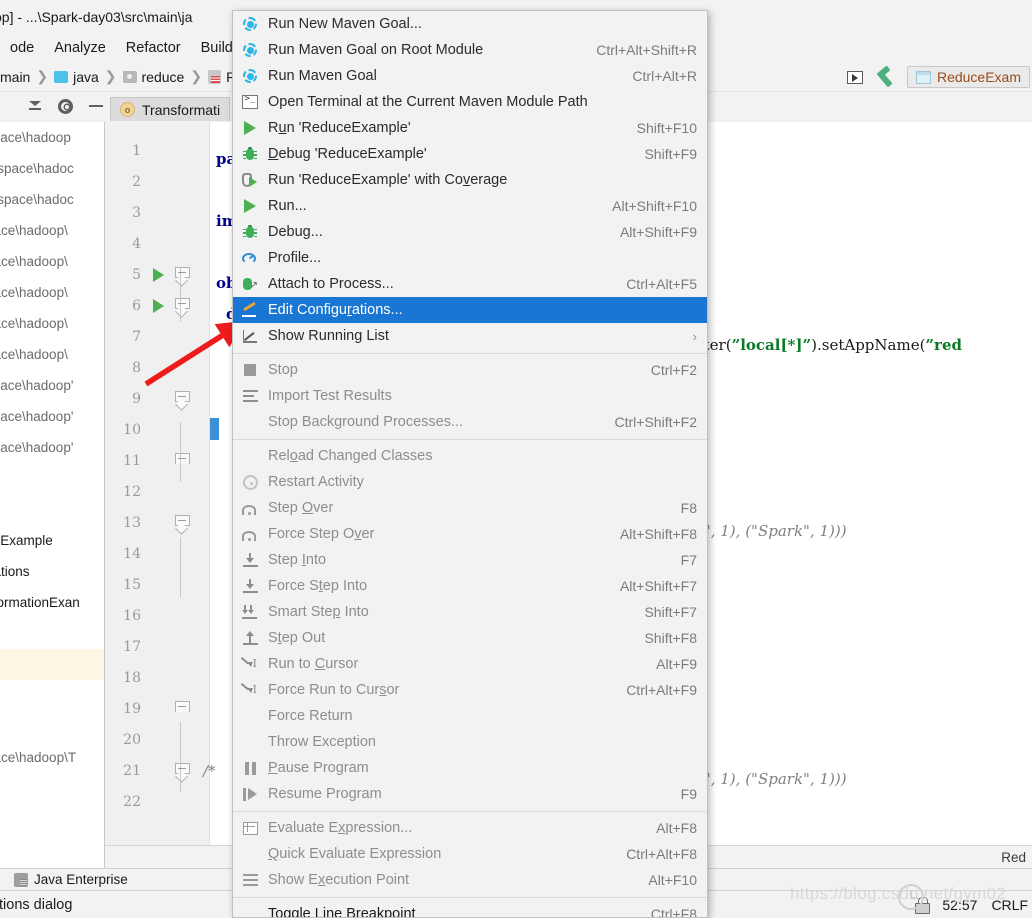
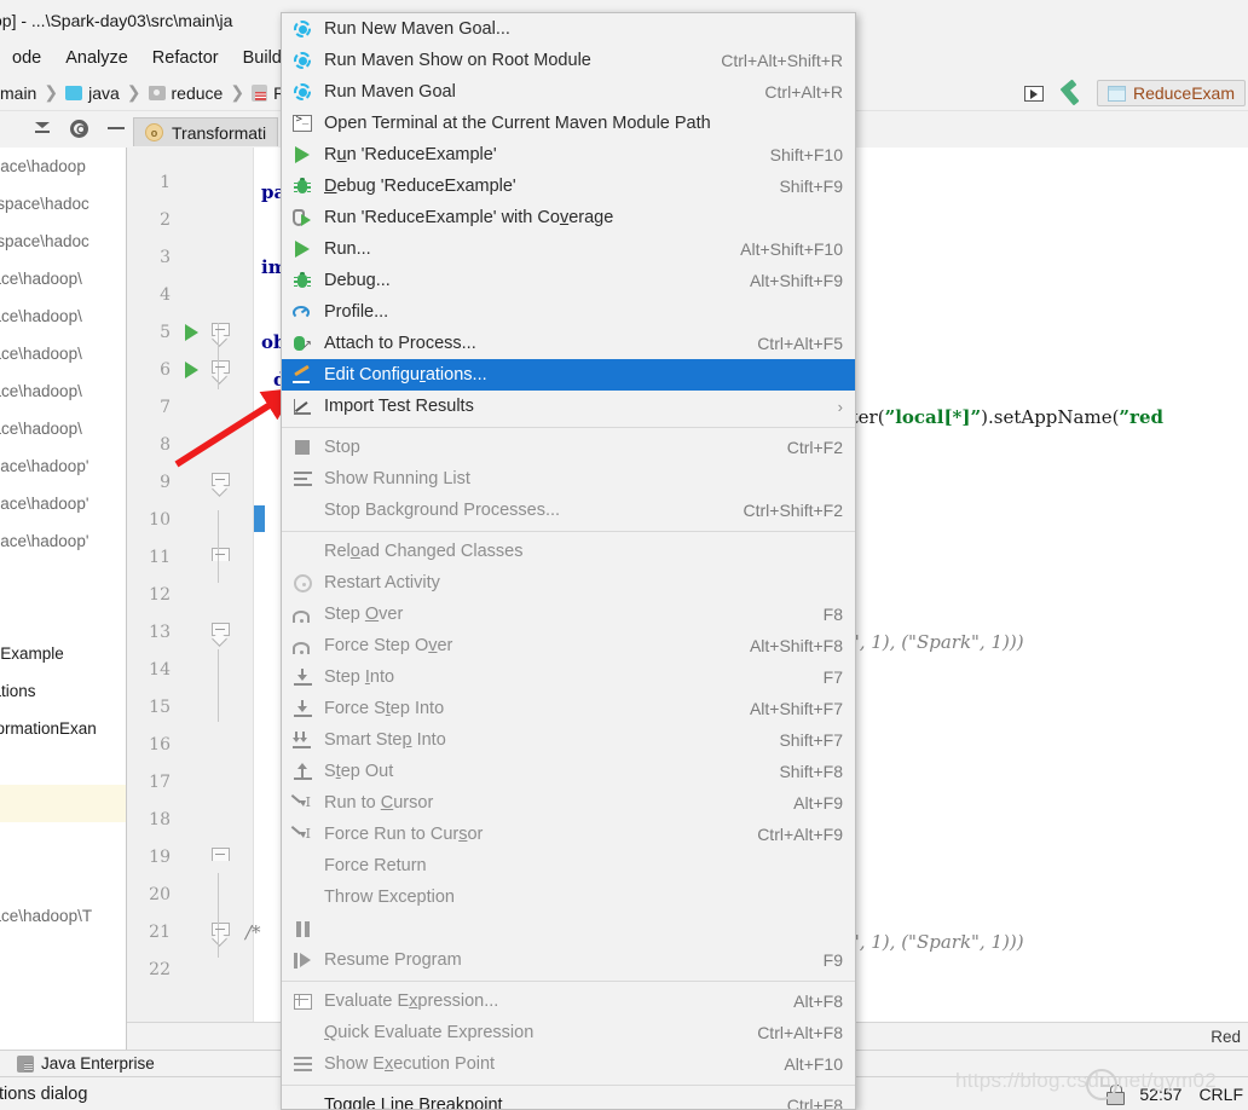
  p] - ...\Spark-day03\src\main\ja
  ode
  Analyze
  Refactor
  Build
  main
  ❯
  java
  ❯
  reduce
  ❯
  ReduceExam
  o
  Transformati
  ace\hadoop
  space\hadoc
  space\hadoc
  ce\hadoop\
  ce\hadoop\
  ce\hadoop\
  ce\hadoop\
  ce\hadoop\
  ace\hadoop'
  ace\hadoop'
  ace\hadoop'
  Example
  tions
  ormationExan
  ce\hadoop\T
  1
  2
  3
  4
  5
  6
  7
  8
  9
  10
  11
  12
  13
  14
  15
  16
  17
  18
  19
  20
  21
  22
  /*
  ”local[*]”
  ).setAppName(
  ”red
  , 1), ("Spark", 1)))
  , 1), ("Spark", 1)))
  Red
  Java Enterprise
  tions dialog
  52:57
  CRLF
  https://blog.csnet/gym02
  Run New Maven Goal...
- Run Maven Goal on Root Module
+ Run Maven Show on Root Module
  Ctrl+Alt+Shift+R
  Run Maven Goal
  Ctrl+Alt+R
  Open Terminal at the Current Maven Module Path
  Run 'ReduceExample'
  Shift+F10
  Debug 'ReduceExample'
  Shift+F9
  Run 'ReduceExample' with Coverage
  Run...
  Alt+Shift+F10
  Debug...
  Alt+Shift+F9
  Profile...
  ↗
  Attach to Process...
  Ctrl+Alt+F5
  Edit Configurations...
- Show Running List
+ Import Test Results
  ›
  Stop
  Ctrl+F2
- Import Test Results
+ Show Running List
  Stop Background Processes...
  Ctrl+Shift+F2
  Reload Changed Classes
  Restart Activity
  Step Over
  F8
  Force Step Over
  Alt+Shift+F8
  Step Into
  F7
  Force Step Into
  Alt+Shift+F7
  Smart Step Into
  Shift+F7
  Step Out
  Shift+F8
  I
  Run to Cursor
  Alt+F9
  I
  Force Run to Cursor
  Ctrl+Alt+F9
  Force Return
  Throw Exception
- Pause Program
  Resume Program
  F9
  Evaluate Expression...
  Alt+F8
  Quick Evaluate Expression
  Ctrl+Alt+F8
  Show Execution Point
  Alt+F10
  Toggle Line Breakpoint
  Ctrl+F8
